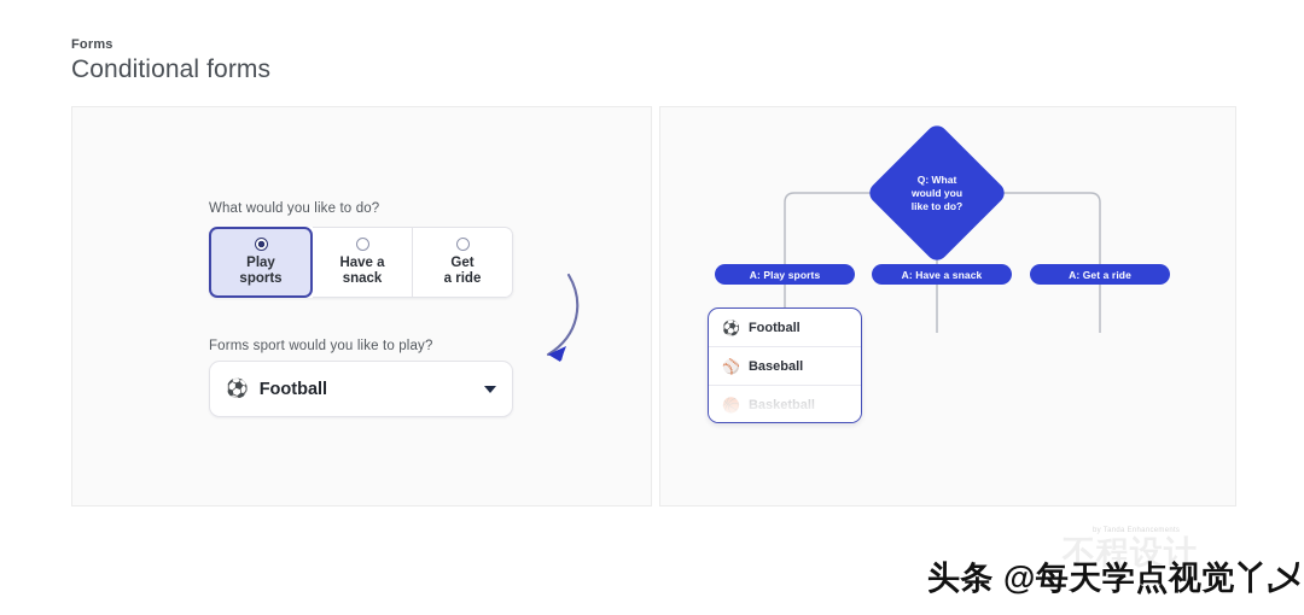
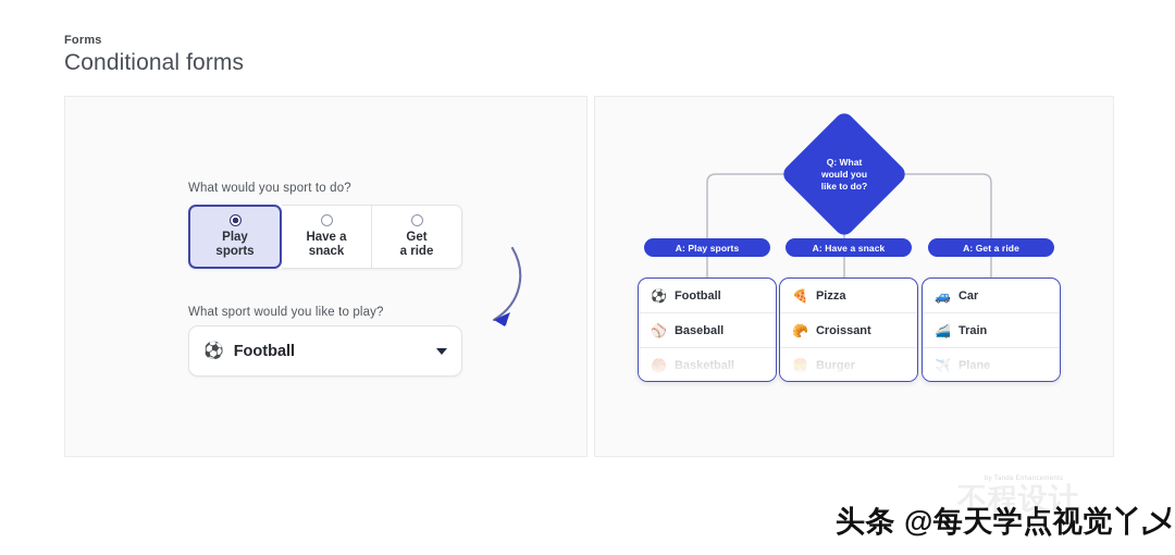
  Forms
  Conditional forms
- What would you like to do?
+ What would you sport to do?
  Play
  sports
  Have a
  snack
  Get
  a ride
- Forms sport would you like to play?
+ What sport would you like to play?
  ⚽
  Football
  Q: What
  would you
  like to do?
  A: Play sports
  A: Have a snack
  A: Get a ride
  ⚽
  Football
  ⚾
  Baseball
+ 🍕
+ Pizza
+ 🥐
+ Croissant
+ 🚙
+ Car
+ 🚄
+ Train
  不程设计
  头条 @每天学点视觉丫乄
